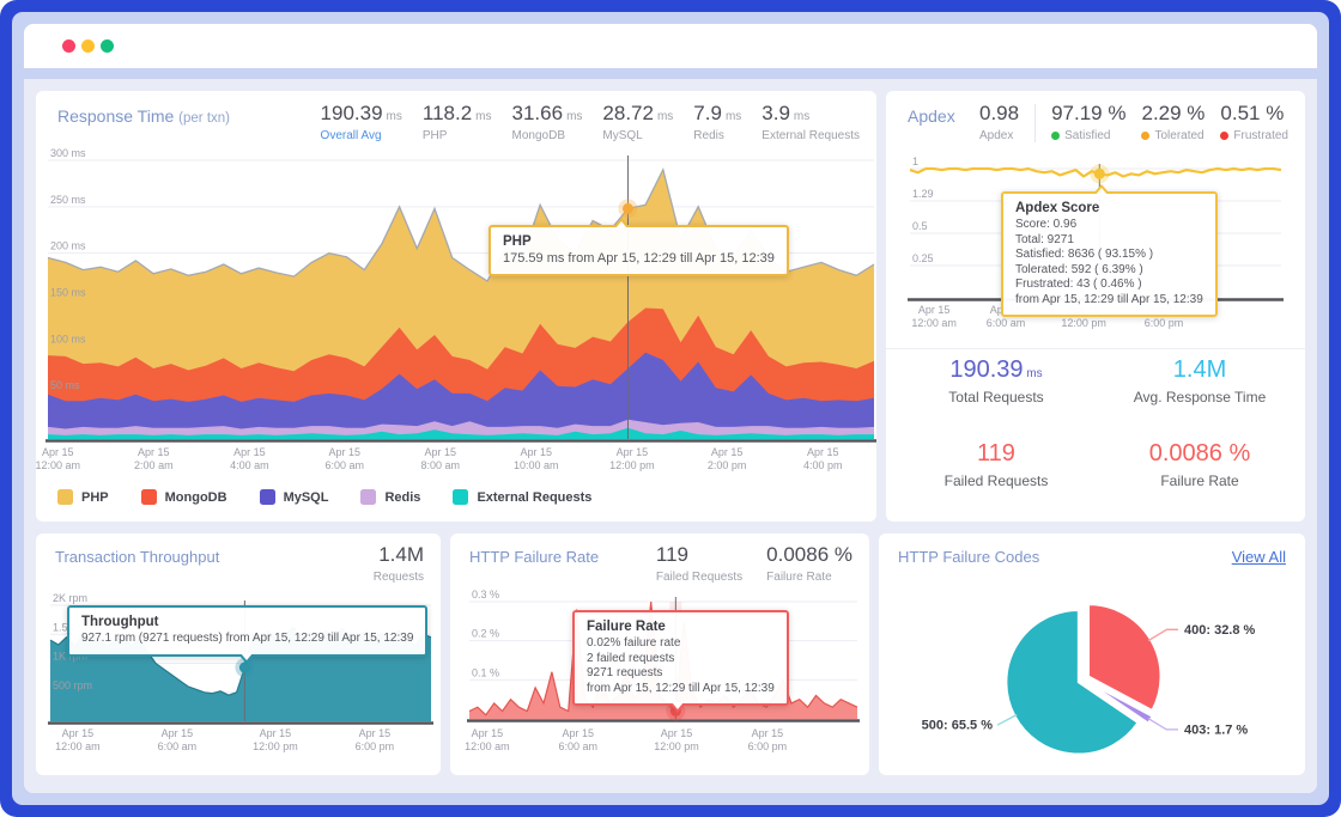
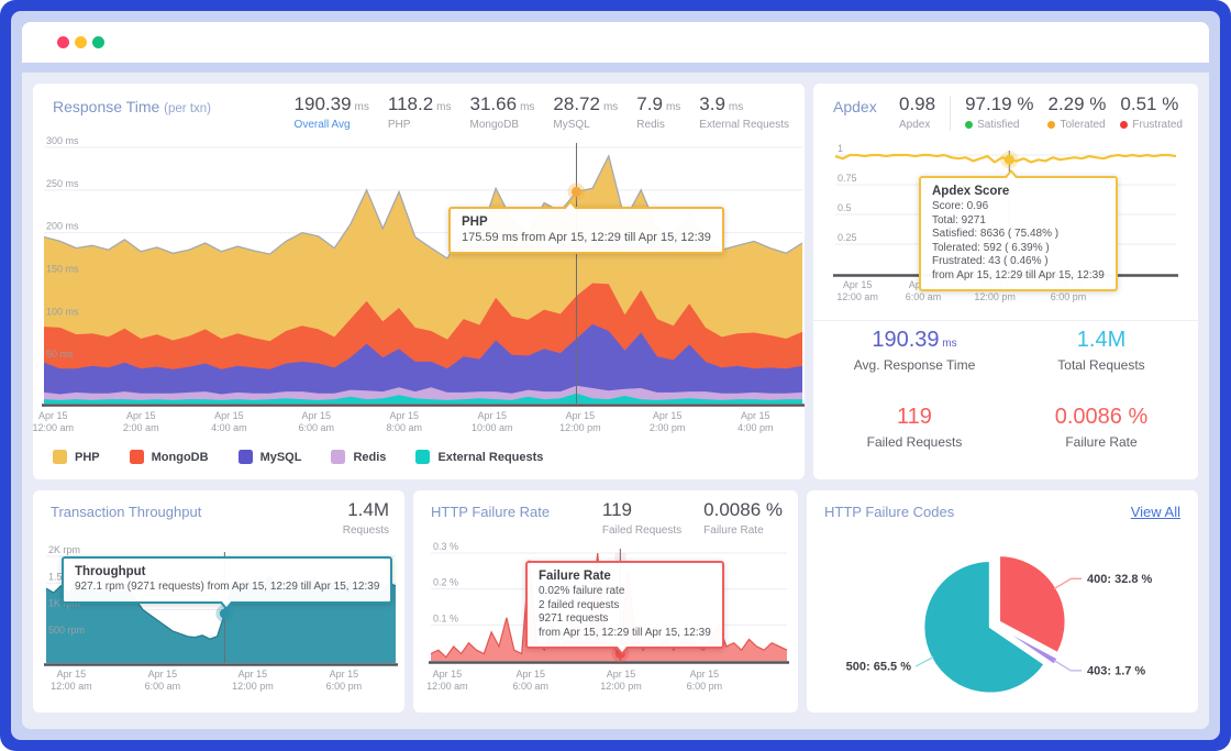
  Response Time (per txn)
  190.39 ms
  Overall Avg
  118.2 ms
  PHP
  31.66 ms
  MongoDB
  28.72 ms
  MySQL
  7.9 ms
  Redis
  3.9 ms
  External Requests
  300 ms
  250 ms
  200 ms
  150 ms
  100 ms
  50 ms
  Apr 15
  12:00 am
  Apr 15
  2:00 am
  Apr 15
  4:00 am
  Apr 15
  6:00 am
  Apr 15
  8:00 am
  Apr 15
  10:00 am
  Apr 15
  12:00 pm
  Apr 15
  2:00 pm
  Apr 15
  4:00 pm
  PHP
  MongoDB
  MySQL
  Redis
  External Requests
  PHP
  175.59 ms from Apr 15, 12:29 till Apr 15, 12:39
  Apdex
  0.98
  Apdex
  97.19 %
  Satisfied
  2.29 %
  Tolerated
  0.51 %
  Frustrated
  1
- 1.29
+ 0.75
  0.5
  0.25
  Apr 15
  12:00 am
  6:00 am
  12:00 pm
  6:00 pm
  Apdex Score
  Score: 0.96
  Total: 9271
- Satisfied: 8636 ( 93.15% )
+ Satisfied: 8636 ( 75.48% )
  Tolerated: 592 ( 6.39% )
  Frustrated: 43 ( 0.46% )
  from Apr 15, 12:29 till Apr 15, 12:39
  190.39 ms
- Total Requests
+ Avg. Response Time
  1.4M
- Avg. Response Time
+ Total Requests
  119
  Failed Requests
  0.0086 %
  Failure Rate
  Transaction Throughput
  1.4M
  Requests
  2K rpm
  1K rpm
  500 rpm
  Apr 15
  12:00 am
  Apr 15
  6:00 am
  Apr 15
  12:00 pm
  Apr 15
  6:00 pm
  Throughput
  927.1 rpm (9271 requests) from Apr 15, 12:29 till Apr 15, 12:39
  HTTP Failure Rate
  119
  Failed Requests
  0.0086 %
  Failure Rate
  0.3 %
  0.2 %
  0.1 %
  Apr 15
  12:00 am
  Apr 15
  6:00 am
  Apr 15
  12:00 pm
  Apr 15
  6:00 pm
  Failure Rate
  0.02% failure rate
  2 failed requests
  9271 requests
  from Apr 15, 12:29 till Apr 15, 12:39
  HTTP Failure Codes
  View All
  400: 32.8 %
  403: 1.7 %
  500: 65.5 %
